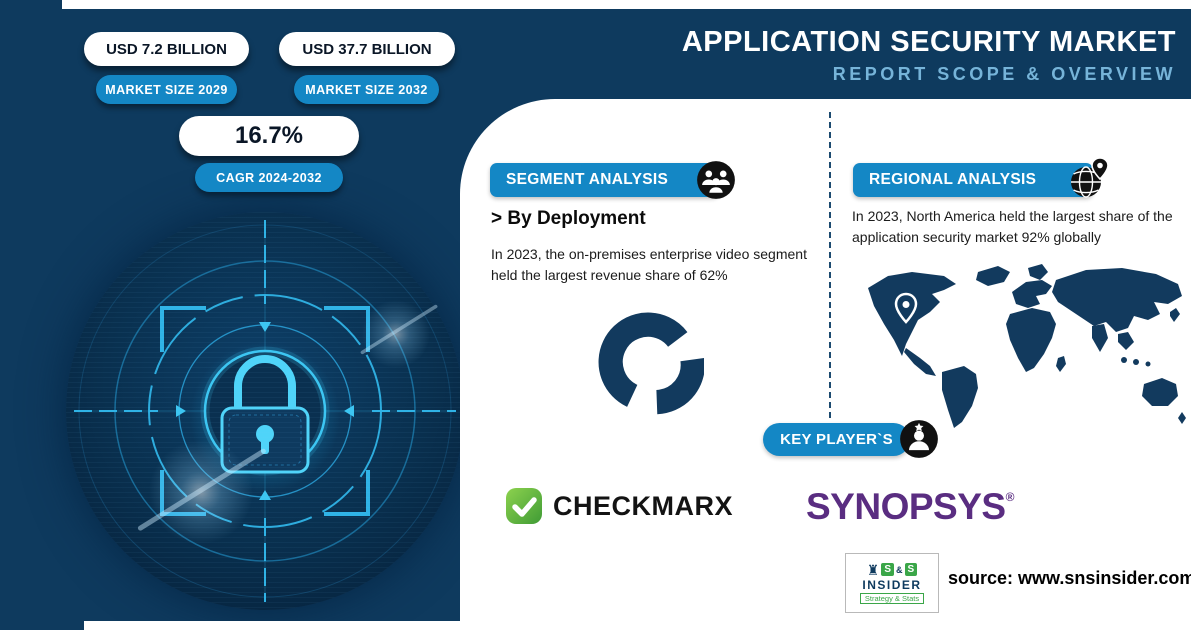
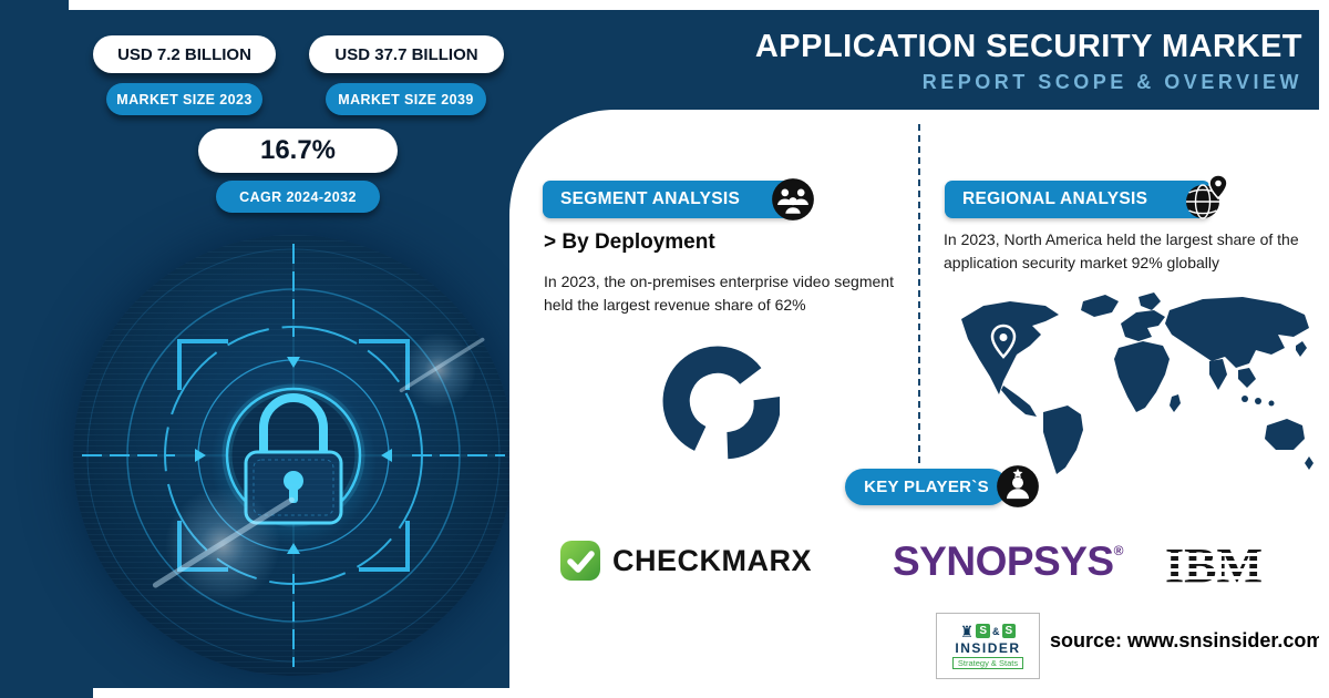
  APPLICATION SECURITY MARKET
  REPORT SCOPE & OVERVIEW
  USD 7.2 BILLION
- MARKET SIZE 2029
+ MARKET SIZE 2023
  USD 37.7 BILLION
- MARKET SIZE 2032
+ MARKET SIZE 2039
  16.7%
  CAGR 2024-2032
  SEGMENT ANALYSIS
  > By Deployment
  In 2023, the on-premises enterprise video segment held the largest revenue share of 62%
  REGIONAL ANALYSIS
  In 2023, North America held the largest share of the application security market 92% globally
  KEY PLAYER`S
  CHECKMARX
  SYNOPSYS®
+ IBM
  ♜
  S
  &
  S
  INSIDER
  Strategy & Stats
  source: www.snsinsider.com
